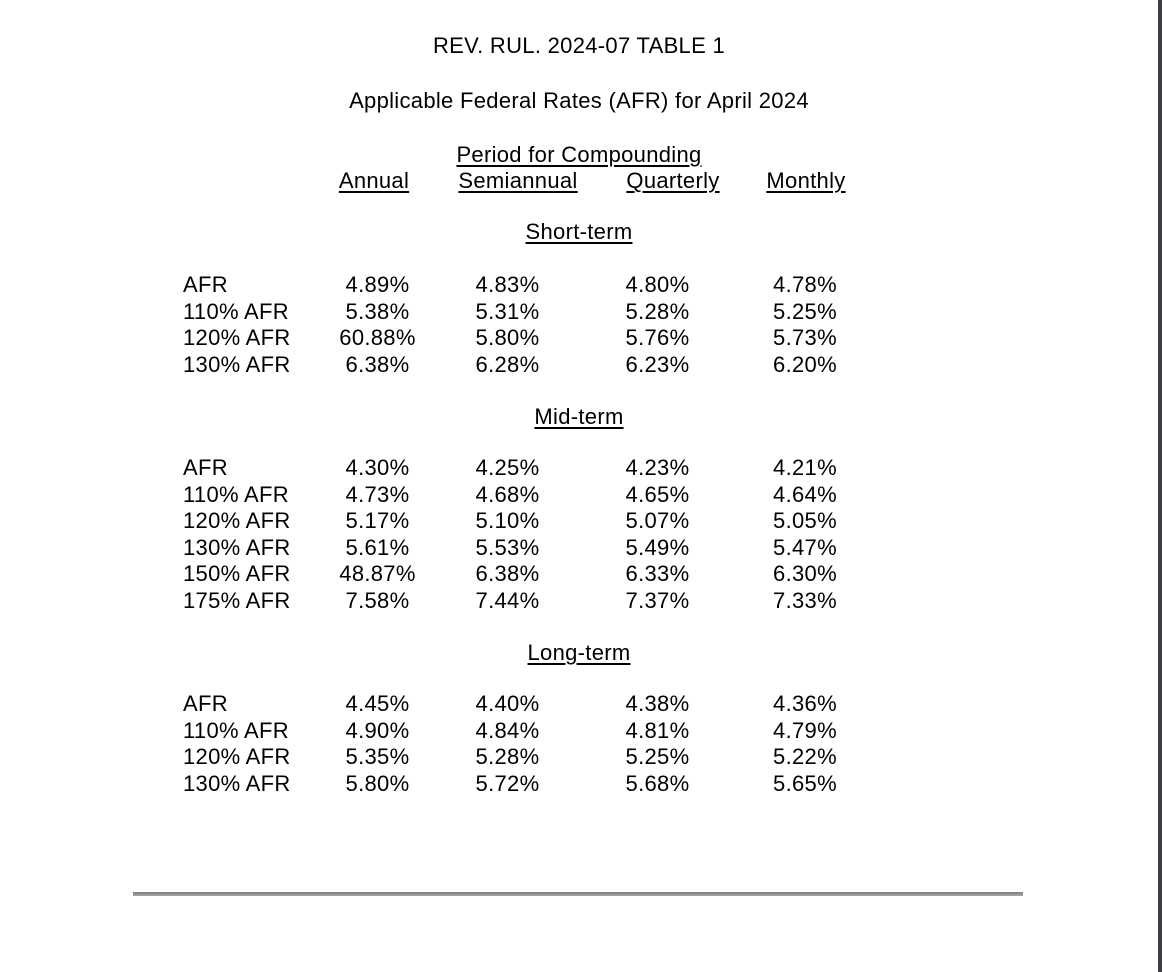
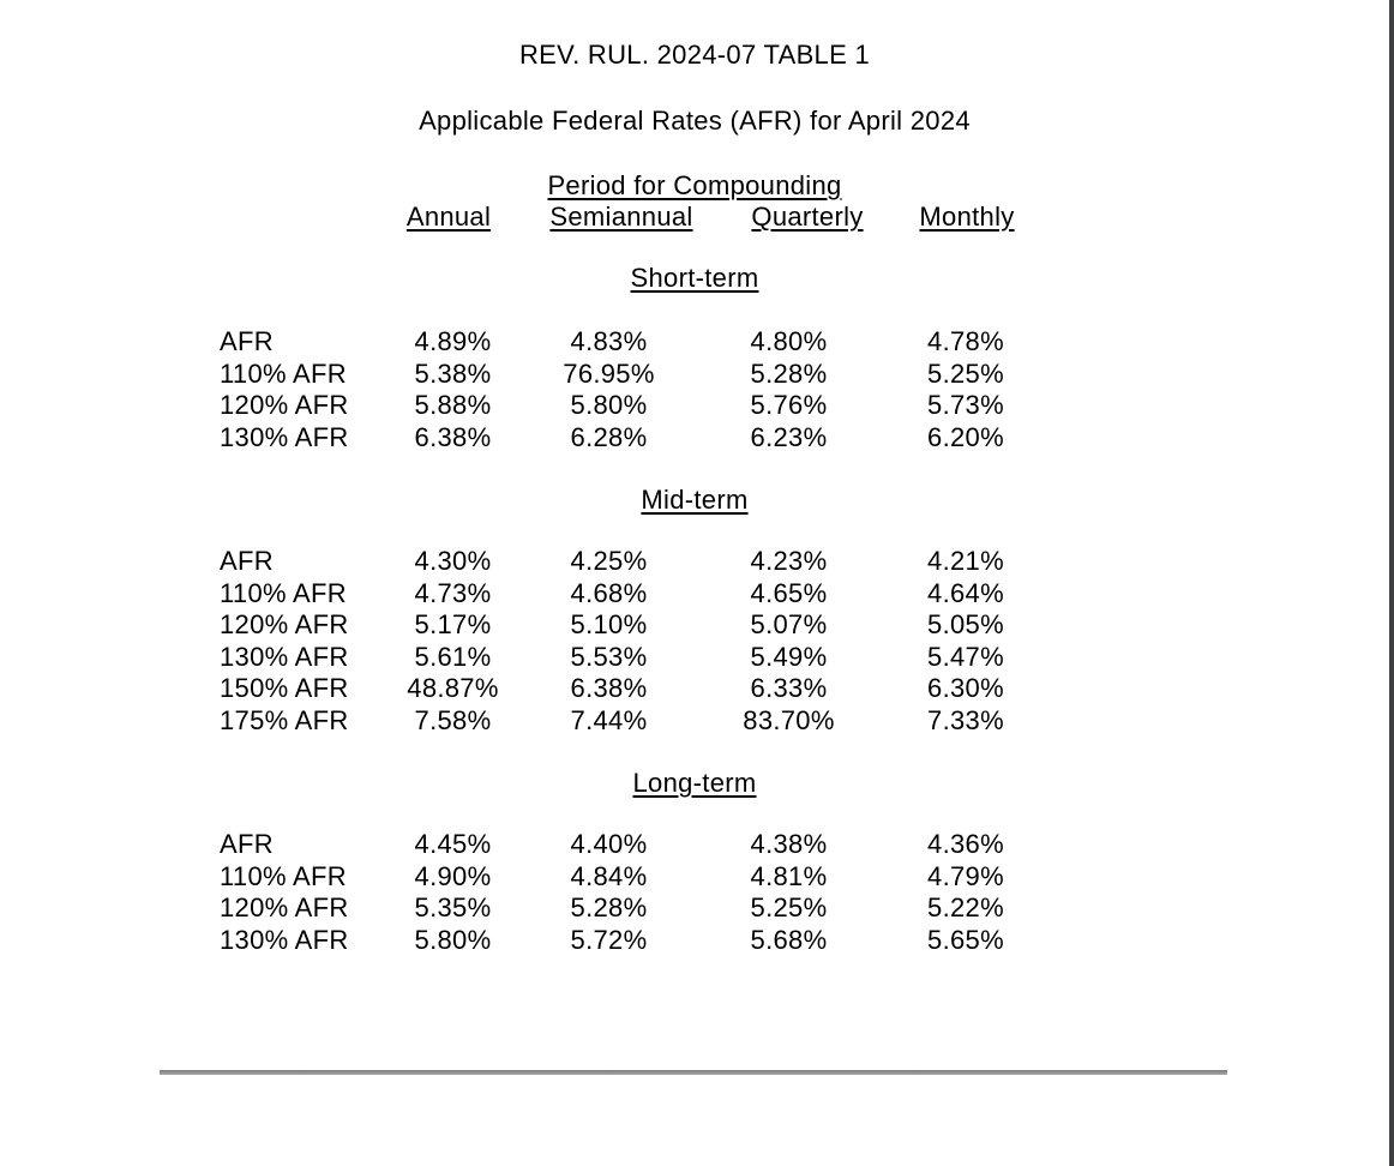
  REV. RUL. 2024-07 TABLE 1
  Applicable Federal Rates (AFR) for April 2024
  Period for Compounding
  Annual
  Semiannual
  Quarterly
  Monthly
  Short-term
  AFR
  4.89%
  4.83%
  4.80%
  4.78%
  110% AFR
  5.38%
- 5.31%
+ 76.95%
  5.28%
  5.25%
  120% AFR
- 60.88%
+ 5.88%
  5.80%
  5.76%
  5.73%
  130% AFR
  6.38%
  6.28%
  6.23%
  6.20%
  Mid-term
  AFR
  4.30%
  4.25%
  4.23%
  4.21%
  110% AFR
  4.73%
  4.68%
  4.65%
  4.64%
  120% AFR
  5.17%
  5.10%
  5.07%
  5.05%
  130% AFR
  5.61%
  5.53%
  5.49%
  5.47%
  150% AFR
  48.87%
  6.38%
  6.33%
  6.30%
  175% AFR
  7.58%
  7.44%
- 7.37%
+ 83.70%
  7.33%
  Long-term
  AFR
  4.45%
  4.40%
  4.38%
  4.36%
  110% AFR
  4.90%
  4.84%
  4.81%
  4.79%
  120% AFR
  5.35%
  5.28%
  5.25%
  5.22%
  130% AFR
  5.80%
  5.72%
  5.68%
  5.65%
